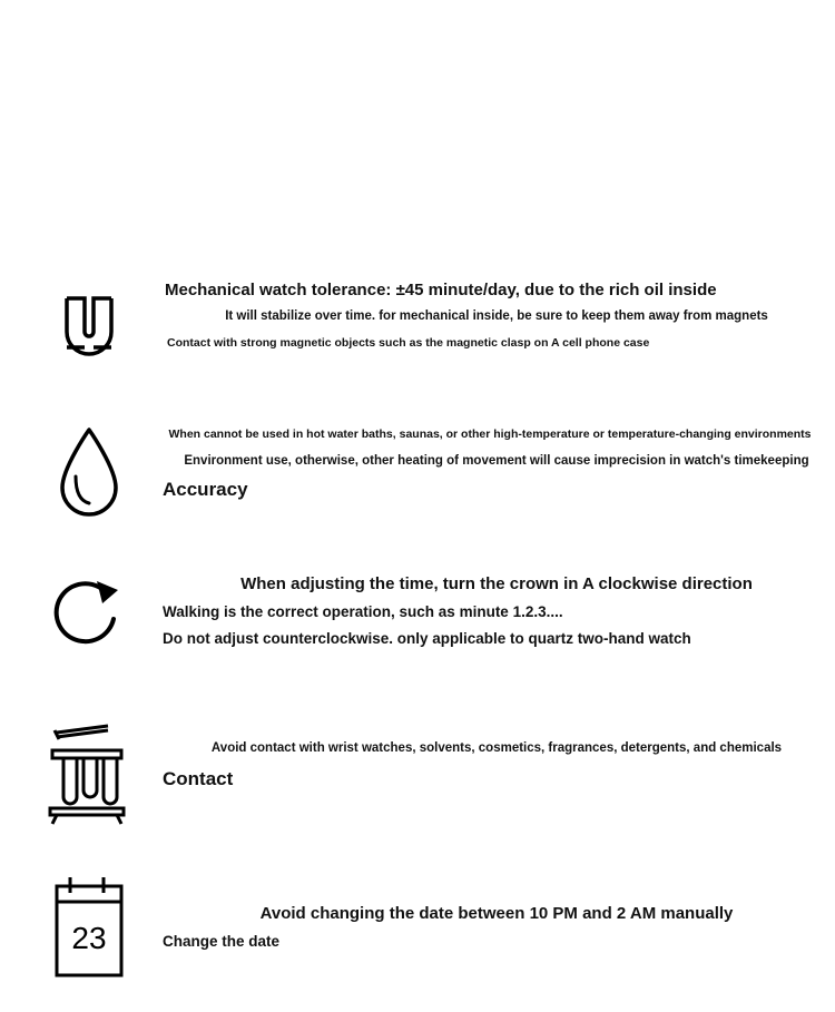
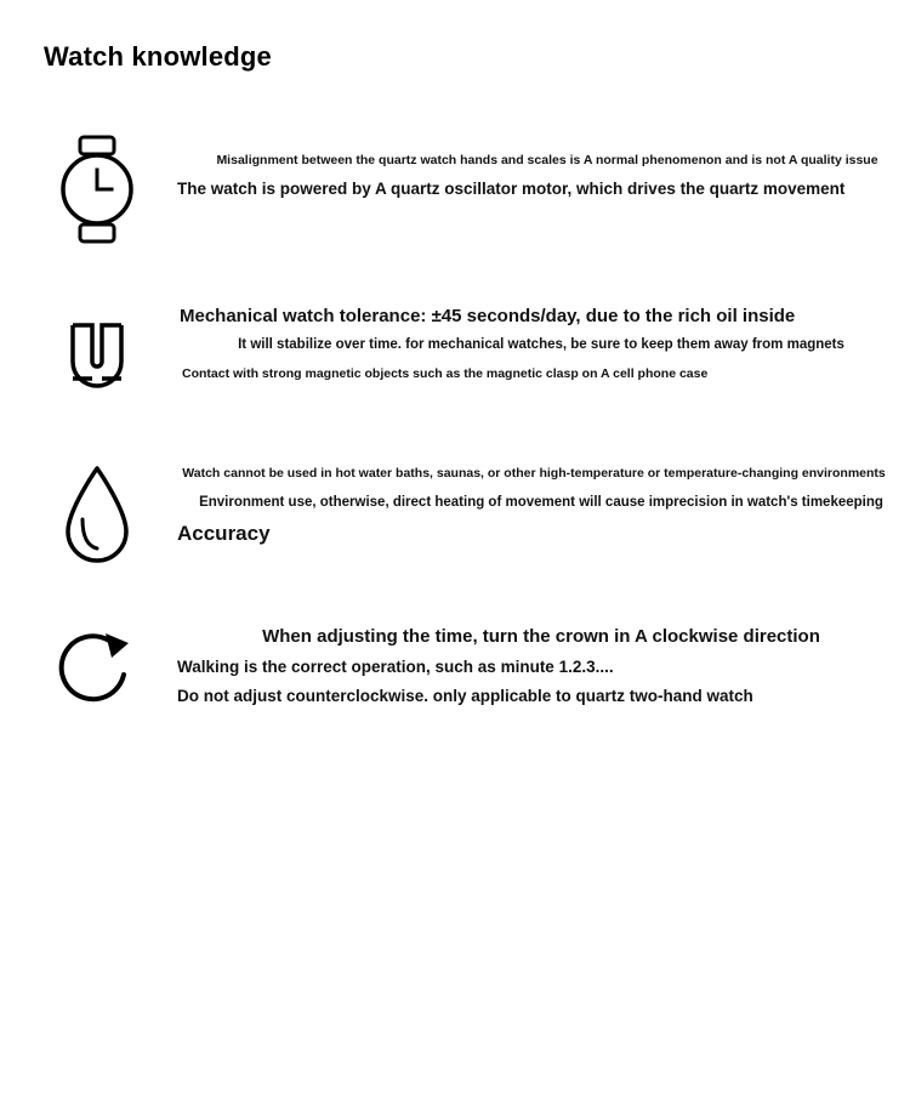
+ Watch knowledge
+ Misalignment between the quartz watch hands and scales is A normal phenomenon and is not A quality issue
+ The watch is powered by A quartz oscillator motor, which drives the quartz movement
- Mechanical watch tolerance: ±45 minute/day, due to the rich oil inside
+ Mechanical watch tolerance: ±45 seconds/day, due to the rich oil inside
- It will stabilize over time. for mechanical inside, be sure to keep them away from magnets
+ It will stabilize over time. for mechanical watches, be sure to keep them away from magnets
  Contact with strong magnetic objects such as the magnetic clasp on A cell phone case
- When cannot be used in hot water baths, saunas, or other high-temperature or temperature-changing environments
+ Watch cannot be used in hot water baths, saunas, or other high-temperature or temperature-changing environments
- Environment use, otherwise, other heating of movement will cause imprecision in watch's timekeeping
+ Environment use, otherwise, direct heating of movement will cause imprecision in watch's timekeeping
  Accuracy
  When adjusting the time, turn the crown in A clockwise direction
  Walking is the correct operation, such as minute 1.2.3....
  Do not adjust counterclockwise. only applicable to quartz two-hand watch
- Avoid contact with wrist watches, solvents, cosmetics, fragrances, detergents, and chemicals
- Contact
- 23
- Avoid changing the date between 10 PM and 2 AM manually
- Change the date
